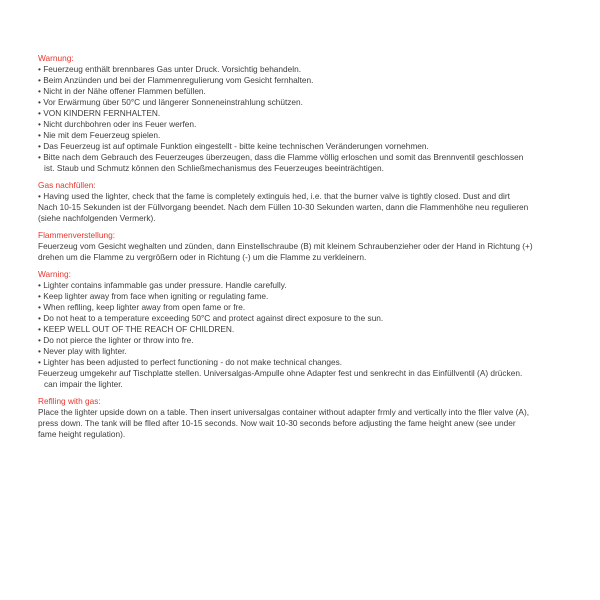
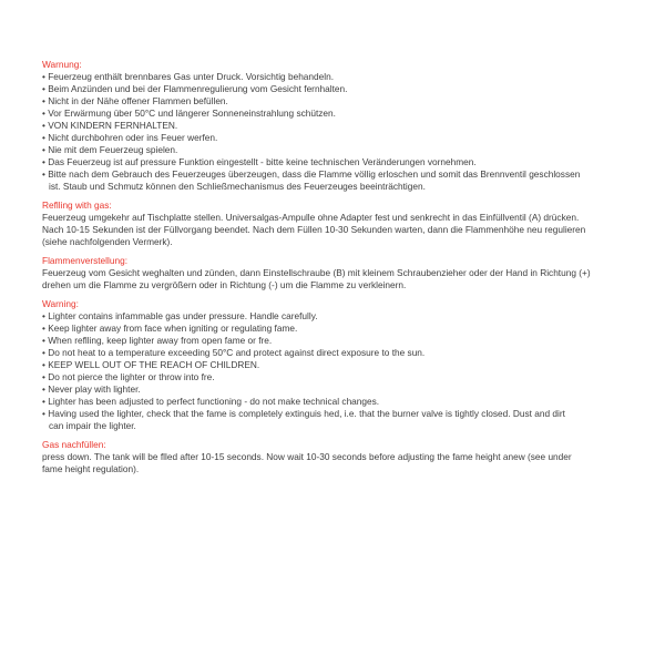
  Warnung:
  • Feuerzeug enthält brennbares Gas unter Druck. Vorsichtig behandeln.
  • Beim Anzünden und bei der Flammenregulierung vom Gesicht fernhalten.
  • Nicht in der Nähe offener Flammen befüllen.
  • Vor Erwärmung über 50°C und längerer Sonneneinstrahlung schützen.
  • VON KINDERN FERNHALTEN.
  • Nicht durchbohren oder ins Feuer werfen.
  • Nie mit dem Feuerzeug spielen.
- • Das Feuerzeug ist auf optimale Funktion eingestellt - bitte keine technischen Veränderungen vornehmen.
+ • Das Feuerzeug ist auf pressure Funktion eingestellt - bitte keine technischen Veränderungen vornehmen.
  • Bitte nach dem Gebrauch des Feuerzeuges überzeugen, dass die Flamme völlig erloschen und somit das Brennventil geschlossen
  ist. Staub und Schmutz können den Schließmechanismus des Feuerzeuges beeinträchtigen.
- Gas nachfüllen:
+ Reflling with gas:
- • Having used the lighter, check that the fame is completely extinguis hed, i.e. that the burner valve is tightly closed. Dust and dirt
+ Feuerzeug umgekehr auf Tischplatte stellen. Universalgas-Ampulle ohne Adapter fest und senkrecht in das Einfüllventil (A) drücken.
  Nach 10-15 Sekunden ist der Füllvorgang beendet. Nach dem Füllen 10-30 Sekunden warten, dann die Flammenhöhe neu regulieren
  (siehe nachfolgenden Vermerk).
  Flammenverstellung:
  Feuerzeug vom Gesicht weghalten und zünden, dann Einstellschraube (B) mit kleinem Schraubenzieher oder der Hand in Richtung (+)
  drehen um die Flamme zu vergrößern oder in Richtung (-) um die Flamme zu verkleinern.
  Warning:
  • Lighter contains infammable gas under pressure. Handle carefully.
  • Keep lighter away from face when igniting or regulating fame.
  • When reflling, keep lighter away from open fame or fre.
  • Do not heat to a temperature exceeding 50°C and protect against direct exposure to the sun.
  • KEEP WELL OUT OF THE REACH OF CHILDREN.
  • Do not pierce the lighter or throw into fre.
  • Never play with lighter.
  • Lighter has been adjusted to perfect functioning - do not make technical changes.
- Feuerzeug umgekehr auf Tischplatte stellen. Universalgas-Ampulle ohne Adapter fest und senkrecht in das Einfüllventil (A) drücken.
+ • Having used the lighter, check that the fame is completely extinguis hed, i.e. that the burner valve is tightly closed. Dust and dirt
  can impair the lighter.
- Reflling with gas:
+ Gas nachfüllen:
- Place the lighter upside down on a table. Then insert universalgas container without adapter frmly and vertically into the fller valve (A),
  press down. The tank will be flled after 10-15 seconds. Now wait 10-30 seconds before adjusting the fame height anew (see under
  fame height regulation).
